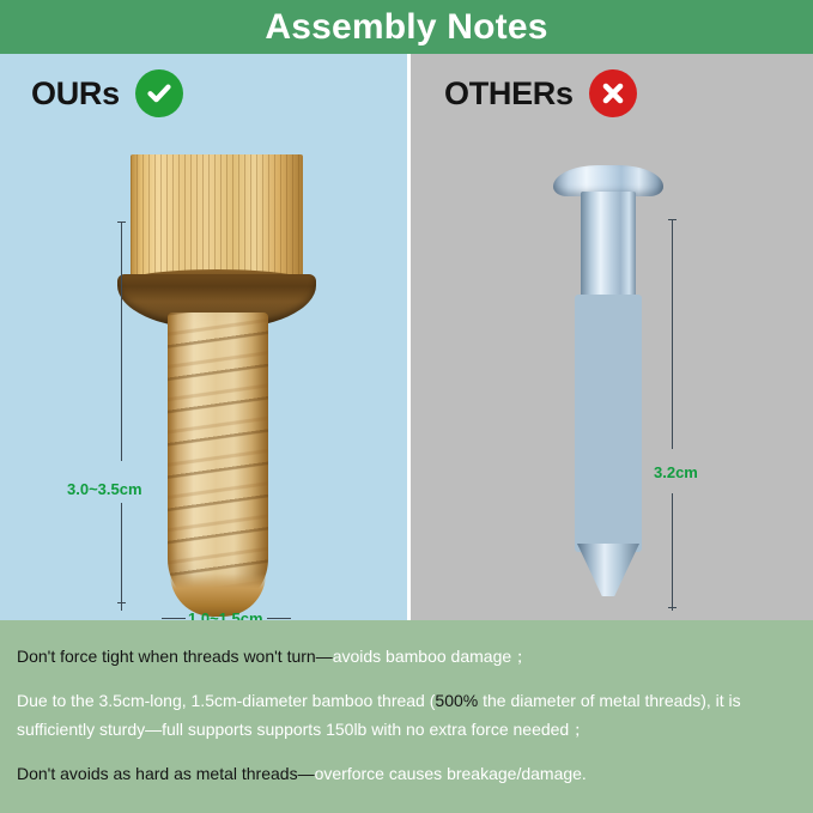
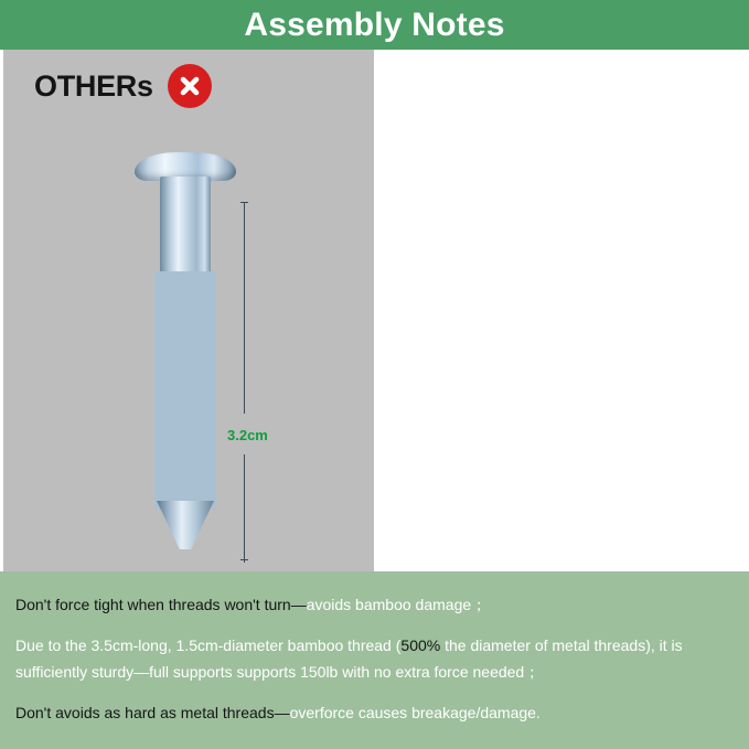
  Assembly Notes
- OURs
- 3.0~3.5cm
- 1.0~1.5cm
  OTHERs
  3.2cm
  Don't force tight when threads won't turn—avoids bamboo damage；
  Due to the 3.5cm-long, 1.5cm-diameter bamboo thread (500% the diameter of metal threads), it is sufficiently sturdy—full supports supports 150lb with no extra force needed；
  Don't avoids as hard as metal threads—overforce causes breakage/damage.
